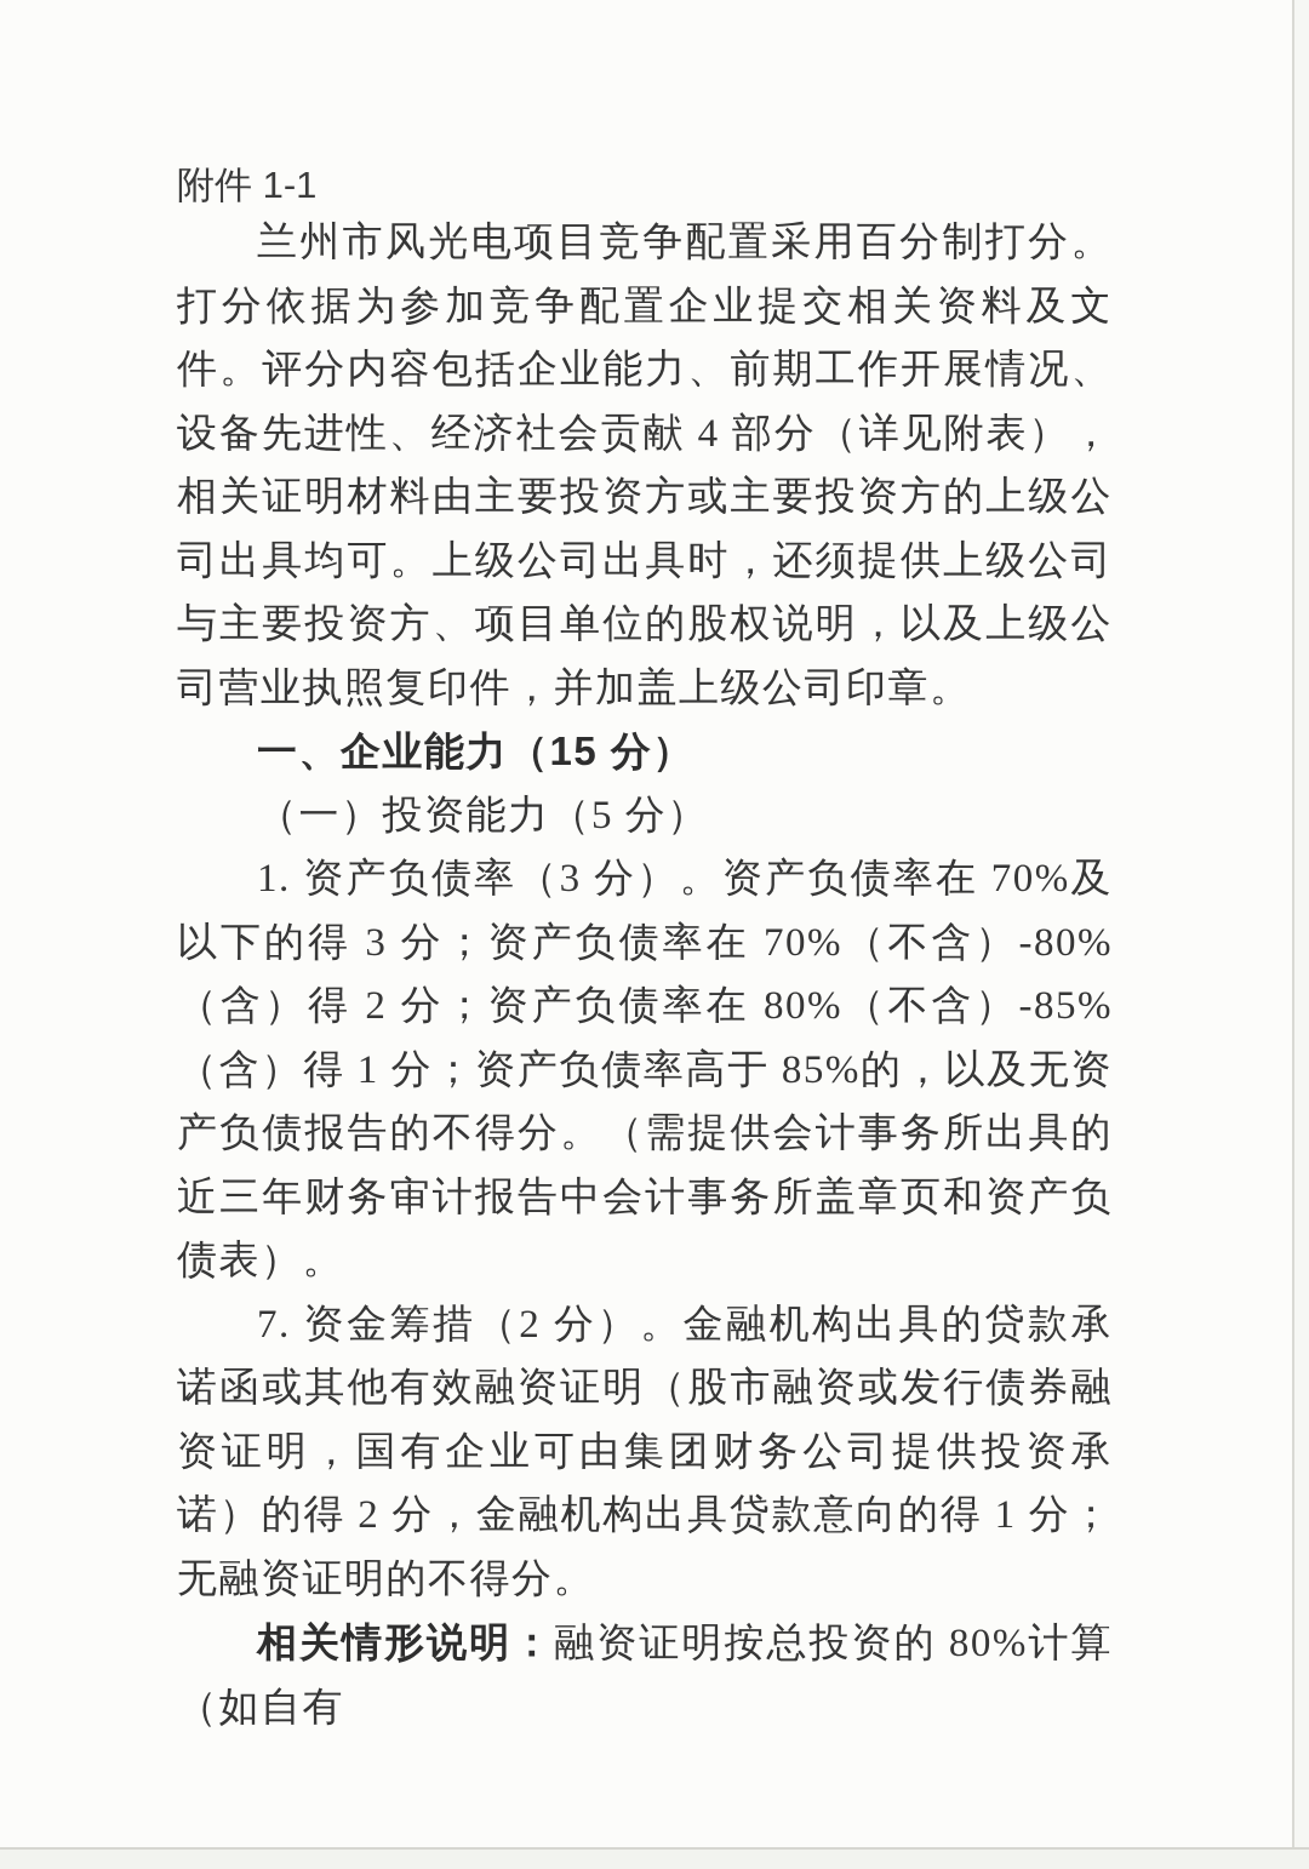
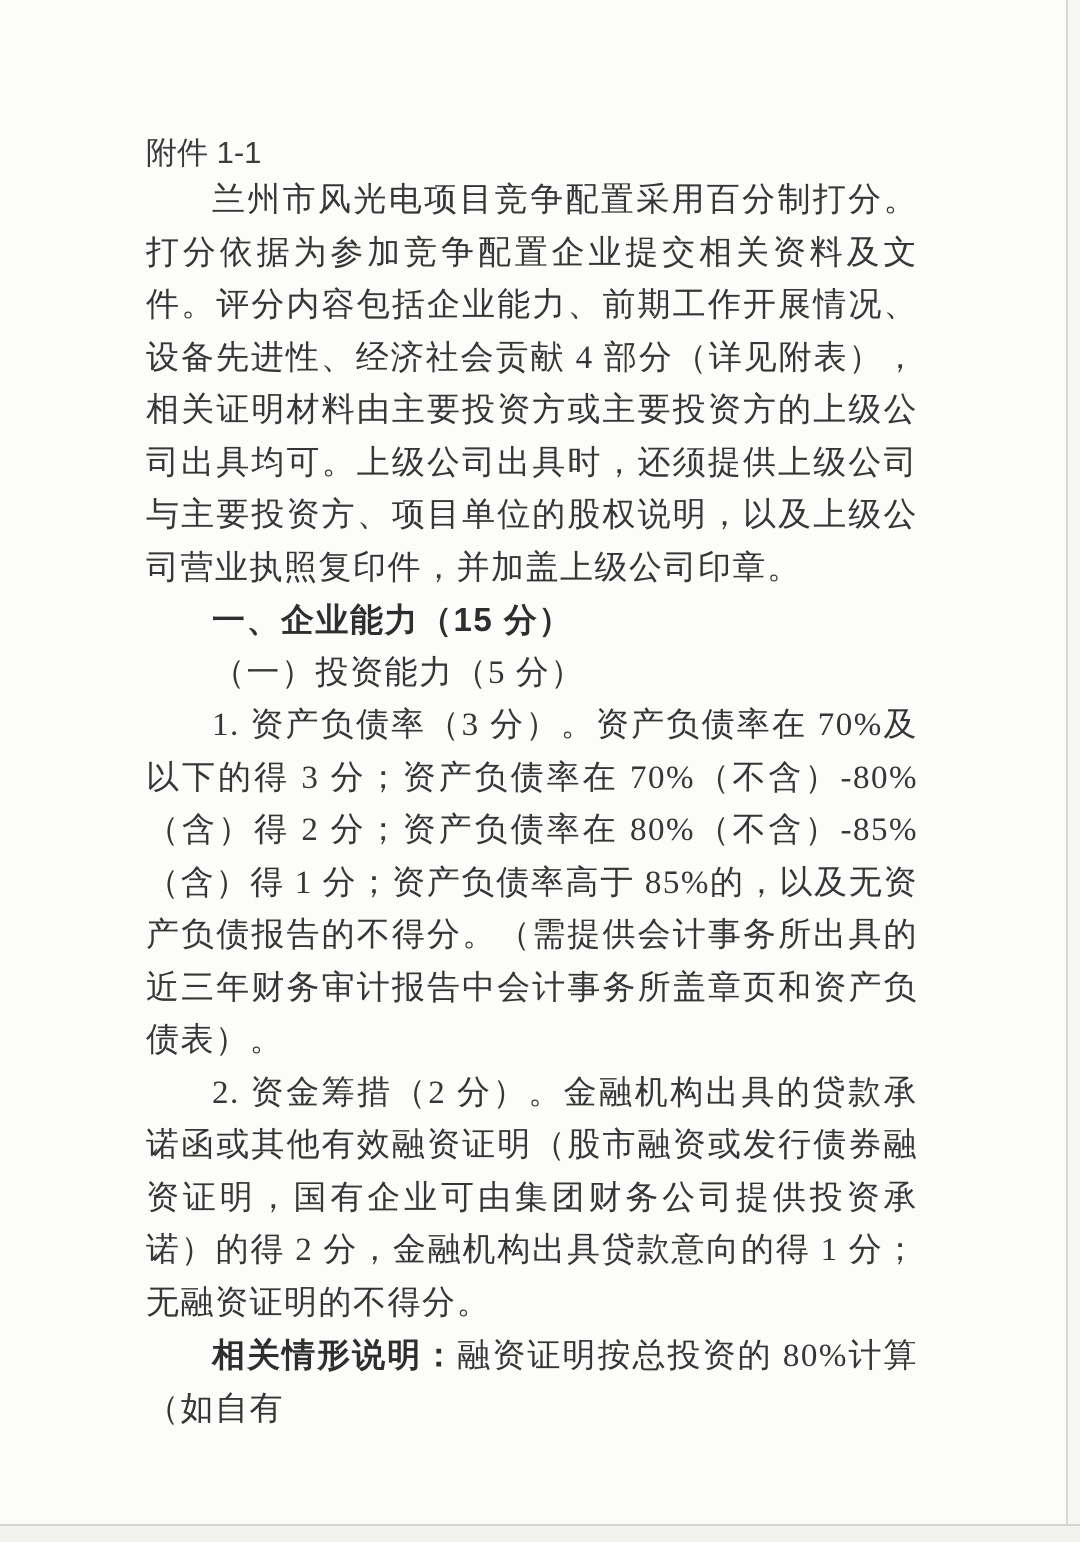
  附件 1-1
  兰州市风光电项目竞争配置采用百分制打分。打分依据为参加竞争配置企业提交相关资料及文件。评分内容包括企业能力、前期工作开展情况、设备先进性、经济社会贡献 4 部分（详见附表），相关证明材料由主要投资方或主要投资方的上级公司出具均可。上级公司出具时，还须提供上级公司与主要投资方、项目单位的股权说明，以及上级公司营业执照复印件，并加盖上级公司印章。
  一、企业能力（15 分）
  （一）投资能力（5 分）
  1. 资产负债率（3 分）。资产负债率在 70%及以下的得 3 分；资产负债率在 70%（不含）-80%（含）得 2 分；资产负债率在 80%（不含）-85%（含）得 1 分；资产负债率高于 85%的，以及无资产负债报告的不得分。（需提供会计事务所出具的近三年财务审计报告中会计事务所盖章页和资产负债表）。
- 7. 资金筹措（2 分）。金融机构出具的贷款承诺函或其他有效融资证明（股市融资或发行债券融资证明，国有企业可由集团财务公司提供投资承诺）的得 2 分，金融机构出具贷款意向的得 1 分；无融资证明的不得分。
+ 2. 资金筹措（2 分）。金融机构出具的贷款承诺函或其他有效融资证明（股市融资或发行债券融资证明，国有企业可由集团财务公司提供投资承诺）的得 2 分，金融机构出具贷款意向的得 1 分；无融资证明的不得分。
  相关情形说明：融资证明按总投资的 80%计算（如自有
